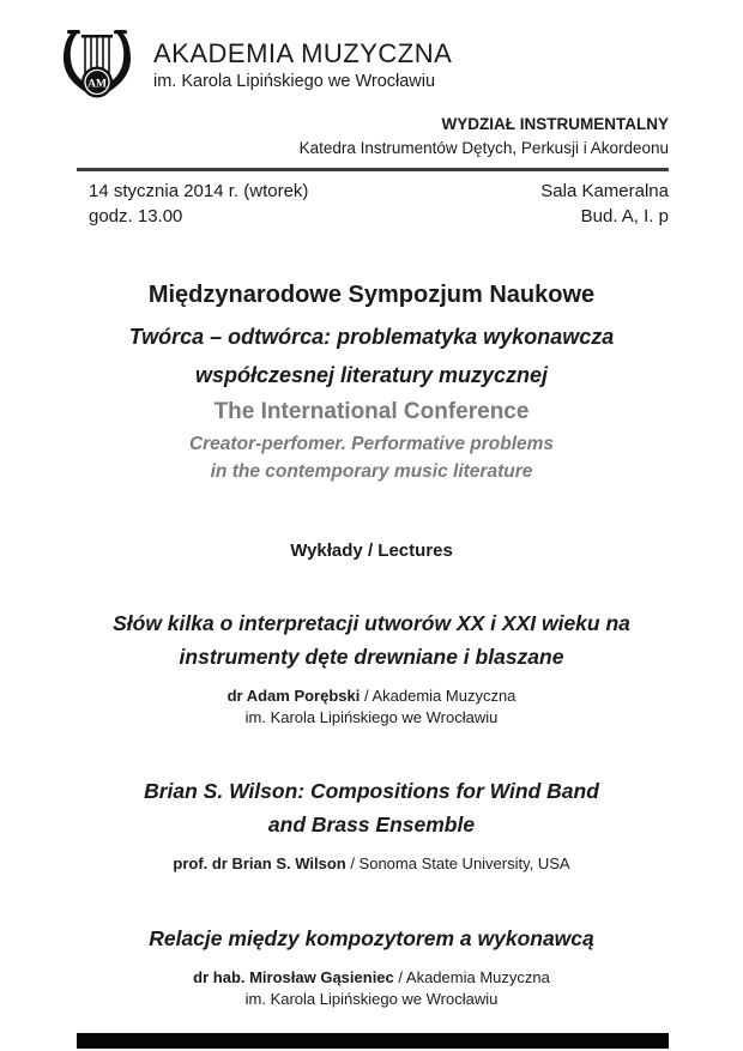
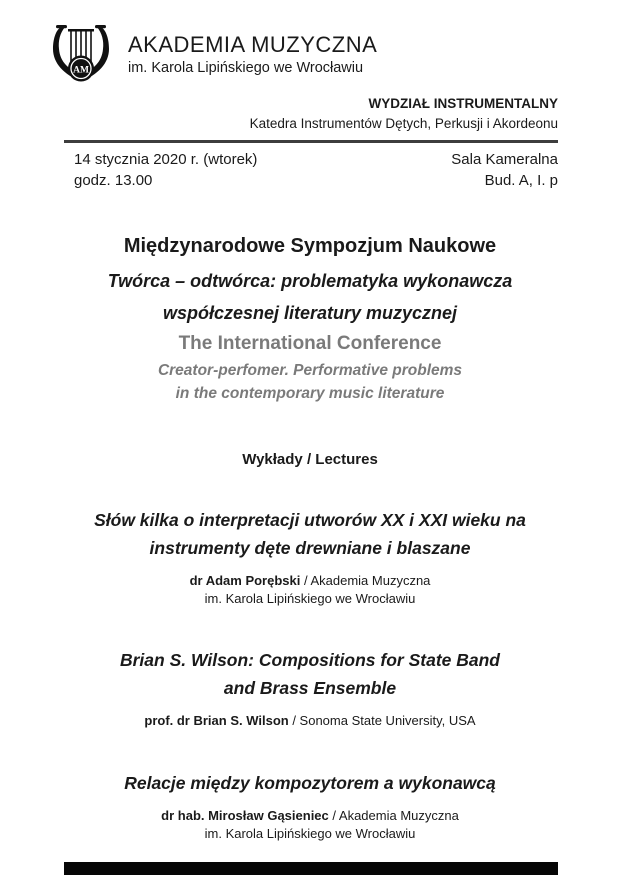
  AM
  AKADEMIA MUZYCZNA
  im. Karola Lipińskiego we Wrocławiu
  WYDZIAŁ INSTRUMENTALNY
  Katedra Instrumentów Dętych, Perkusji i Akordeonu
- 14 stycznia 2014 r. (wtorek)
+ 14 stycznia 2020 r. (wtorek)
  godz. 13.00
  Sala Kameralna
  Bud. A, I. p
  Międzynarodowe Sympozjum Naukowe
  Twórca – odtwórca: problematyka wykonawcza
  współczesnej literatury muzycznej
  The International Conference
  Creator-perfomer. Performative problems
  in the contemporary music literature
  Wykłady / Lectures
  Słów kilka o interpretacji utworów XX i XXI wieku na
  instrumenty dęte drewniane i blaszane
  dr Adam Porębski / Akademia Muzyczna
  im. Karola Lipińskiego we Wrocławiu
- Brian S. Wilson: Compositions for Wind Band
+ Brian S. Wilson: Compositions for State Band
  and Brass Ensemble
  prof. dr Brian S. Wilson / Sonoma State University, USA
  Relacje między kompozytorem a wykonawcą
  dr hab. Mirosław Gąsieniec / Akademia Muzyczna
  im. Karola Lipińskiego we Wrocławiu
